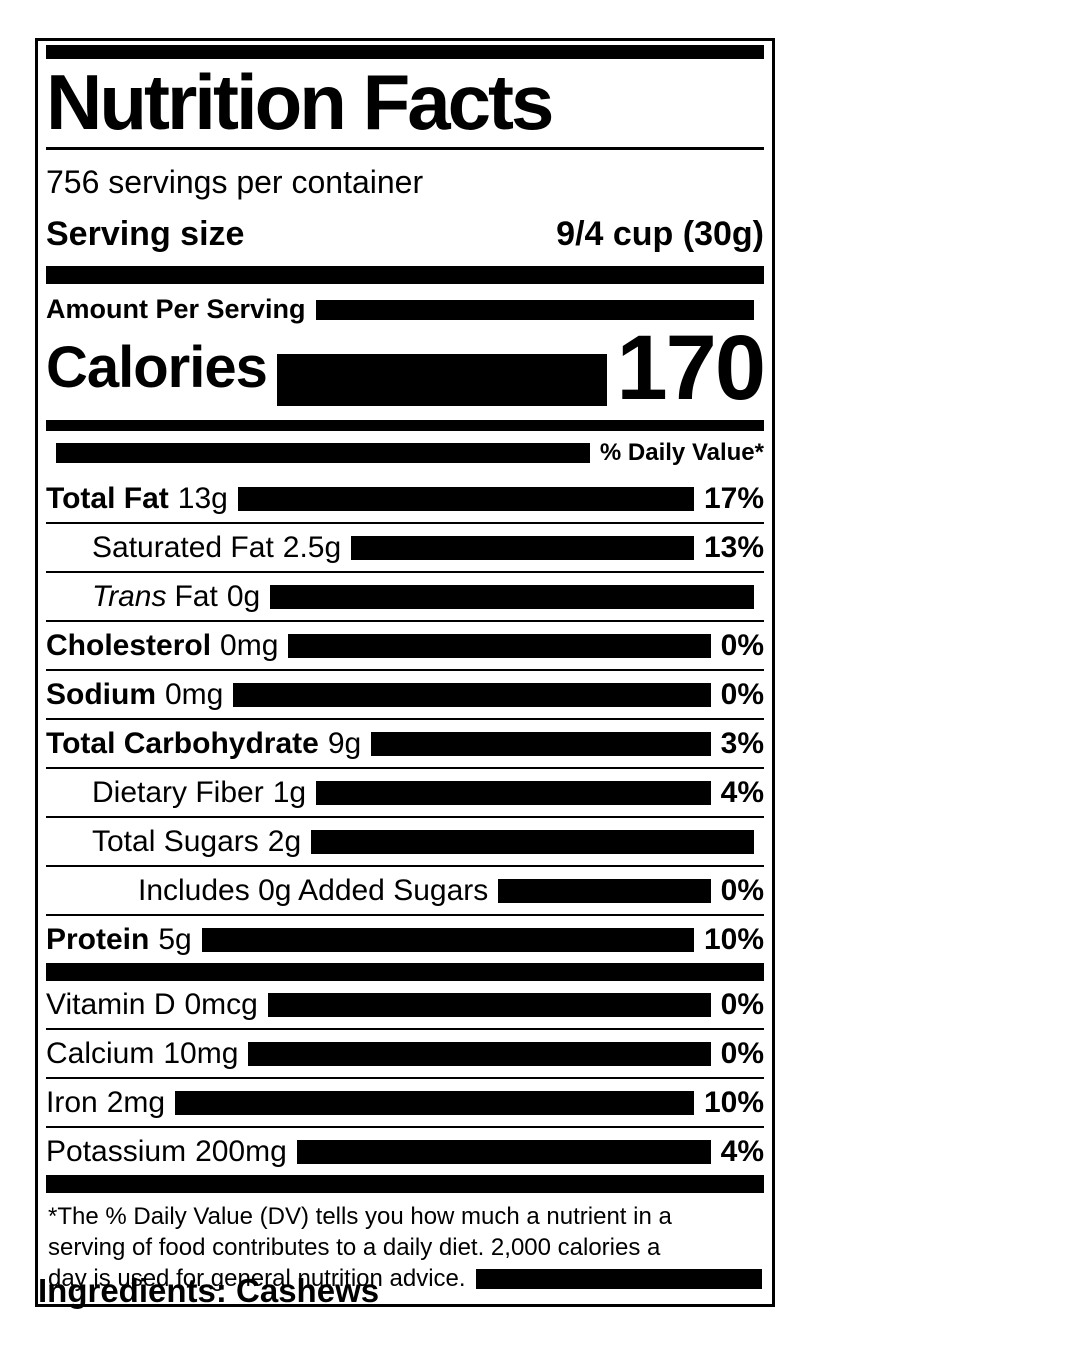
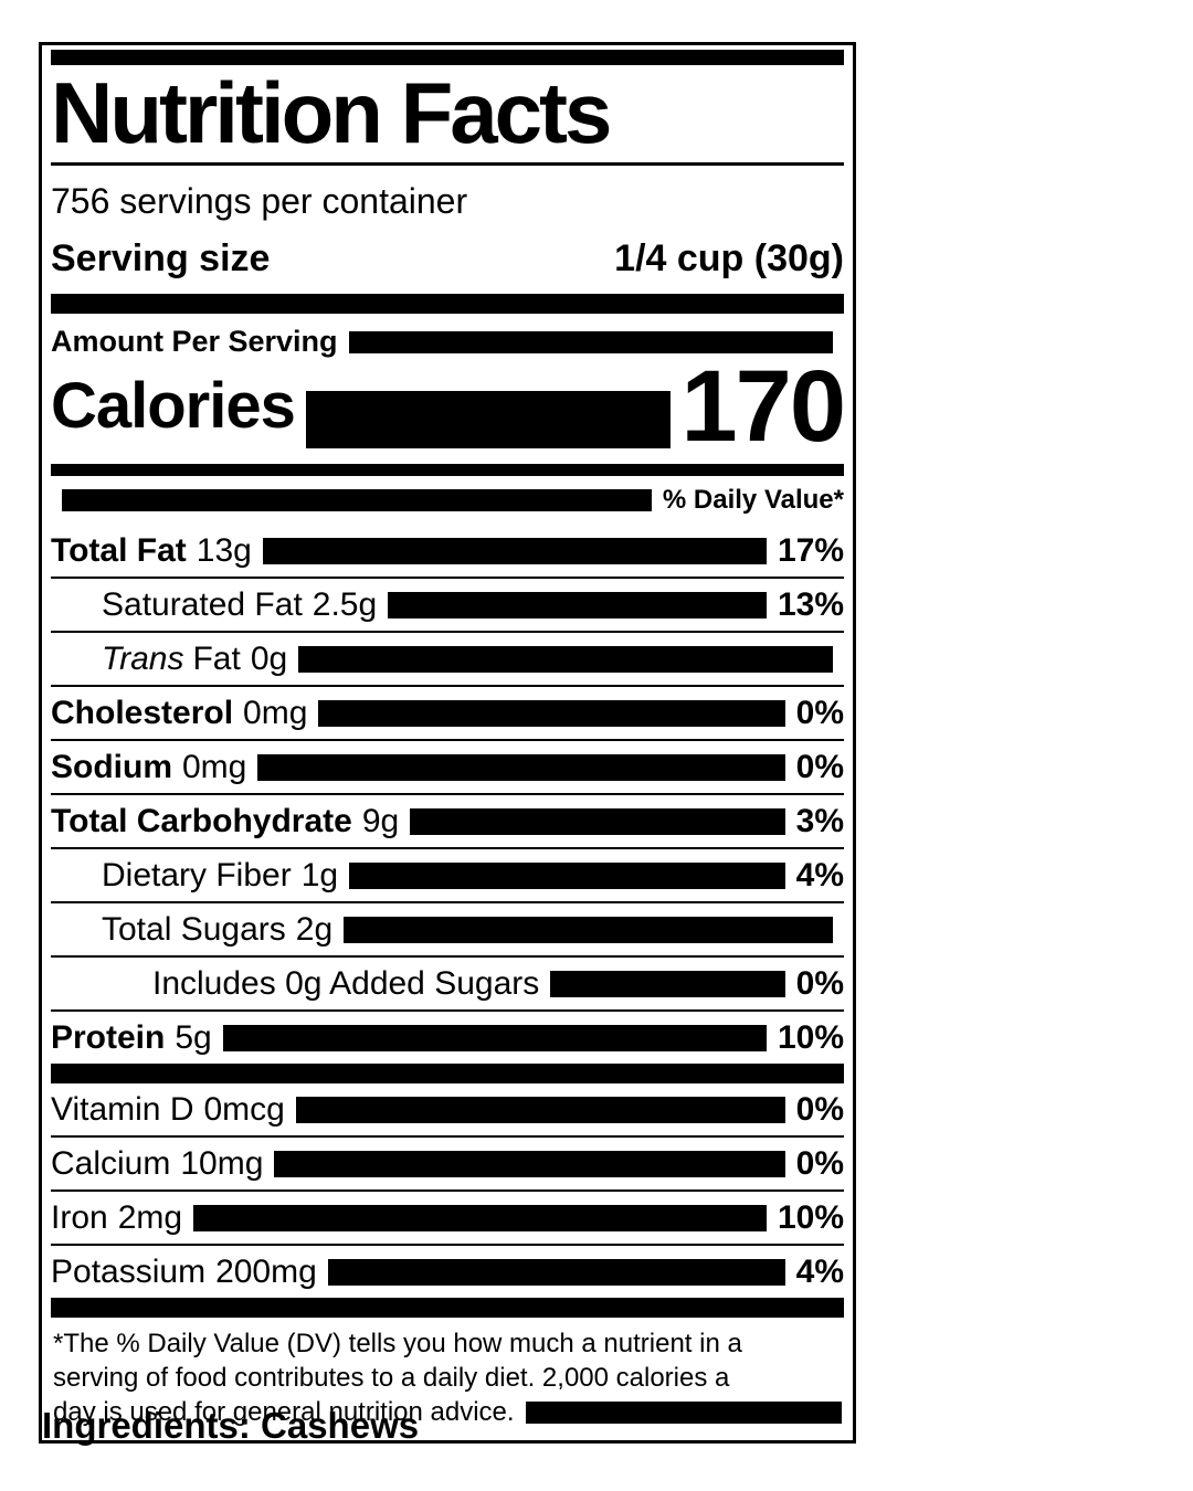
  Nutrition Facts
  756 servings per container
  Serving size
- 9/4 cup (30g)
+ 1/4 cup (30g)
  Amount Per Serving
  Calories
  170
  % Daily Value*
  Total Fat
  13g
  17%
  Saturated Fat
  2.5g
  13%
  Trans
  Fat
  0g
  Cholesterol
  0mg
  0%
  Sodium
  0mg
  0%
  Total Carbohydrate
  9g
  3%
  Dietary Fiber
  1g
  4%
  Total Sugars
  2g
  Includes 0g Added Sugars
  0%
  Protein
  5g
  10%
  Vitamin D
  0mcg
  0%
  Calcium
  10mg
  0%
  Iron
  2mg
  10%
  Potassium
  200mg
  4%
  *The % Daily Value (DV) tells you how much a nutrient in a
  serving of food contributes to a daily diet. 2,000 calories a
  day is used for general nutrition advice.
  Ingredients: Cashews
